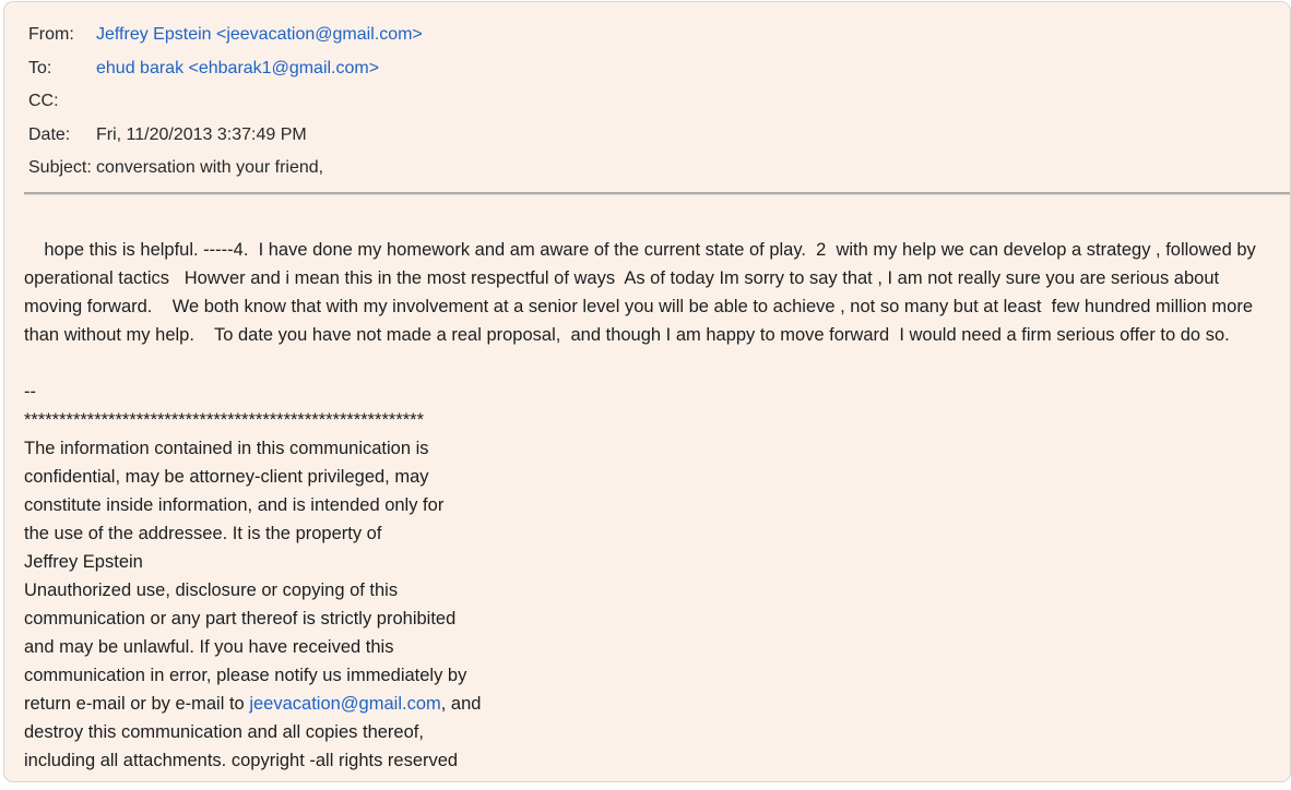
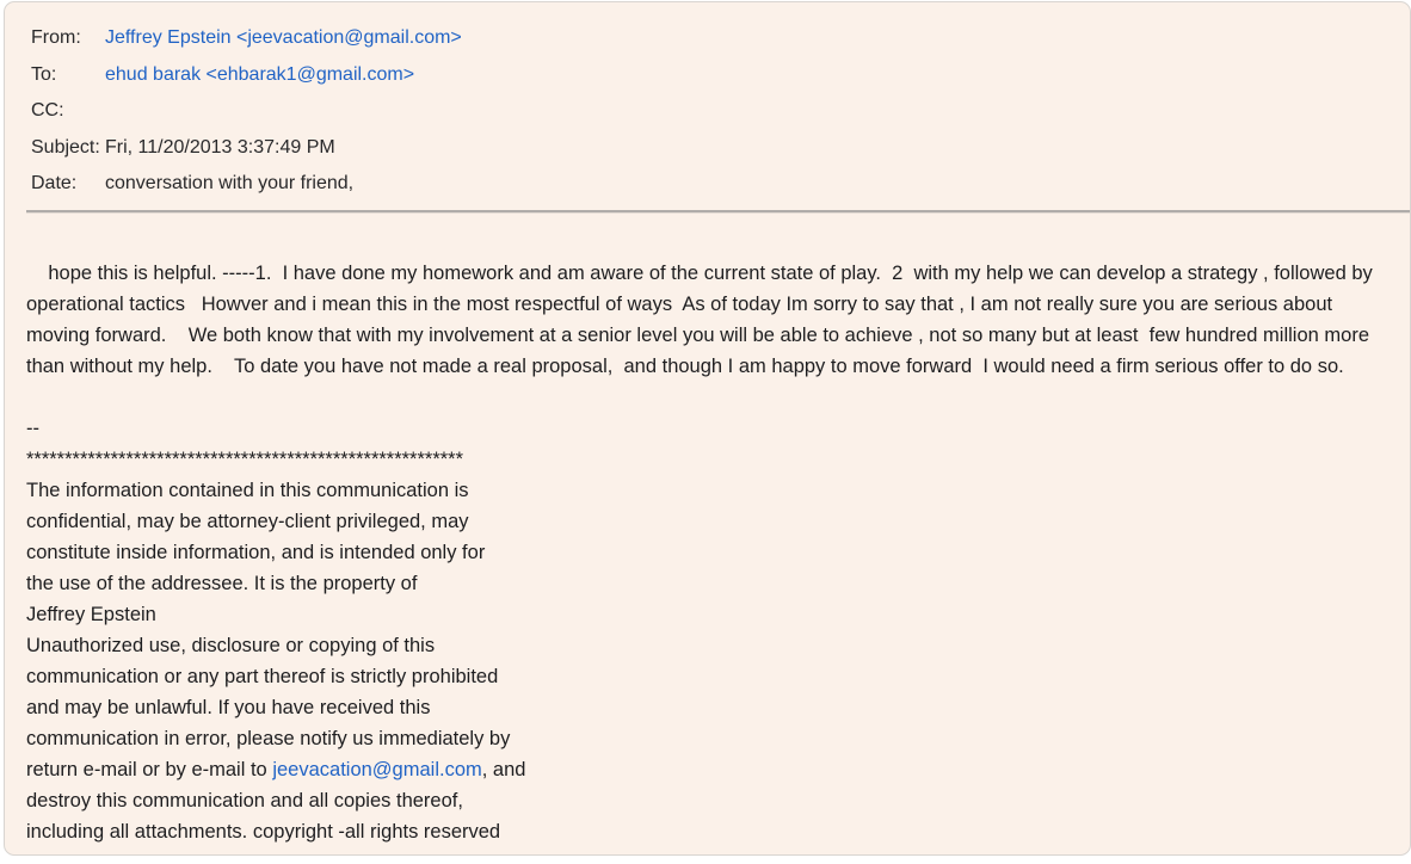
  From:
  Jeffrey Epstein <jeevacation@gmail.com>
  To:
  ehud barak <ehbarak1@gmail.com>
  CC:
- Date:
+ Subject:
  Fri, 11/20/2013 3:37:49 PM
- Subject:
+ Date:
  conversation with your friend,
- hope this is helpful. -----4. I have done my homework and am aware of the current state of play. 2 with my help we can develop a strategy , followed by operational tactics Howver and i mean this in the most respectful of ways As of today Im sorry to say that , I am not really sure you are serious about moving forward. We both know that with my involvement at a senior level you will be able to achieve , not so many but at least few hundred million more than without my help. To date you have not made a real proposal, and though I am happy to move forward I would need a firm serious offer to do so.
+ hope this is helpful. -----1. I have done my homework and am aware of the current state of play. 2 with my help we can develop a strategy , followed by operational tactics Howver and i mean this in the most respectful of ways As of today Im sorry to say that , I am not really sure you are serious about moving forward. We both know that with my involvement at a senior level you will be able to achieve , not so many but at least few hundred million more than without my help. To date you have not made a real proposal, and though I am happy to move forward I would need a firm serious offer to do so.
  --
  *********************************************************
  The information contained in this communication is
  confidential, may be attorney-client privileged, may
  constitute inside information, and is intended only for
  the use of the addressee. It is the property of
  Jeffrey Epstein
  Unauthorized use, disclosure or copying of this
  communication or any part thereof is strictly prohibited
  and may be unlawful. If you have received this
  communication in error, please notify us immediately by
  return e-mail or by e-mail to jeevacation@gmail.com, and
  destroy this communication and all copies thereof,
  including all attachments. copyright -all rights reserved
